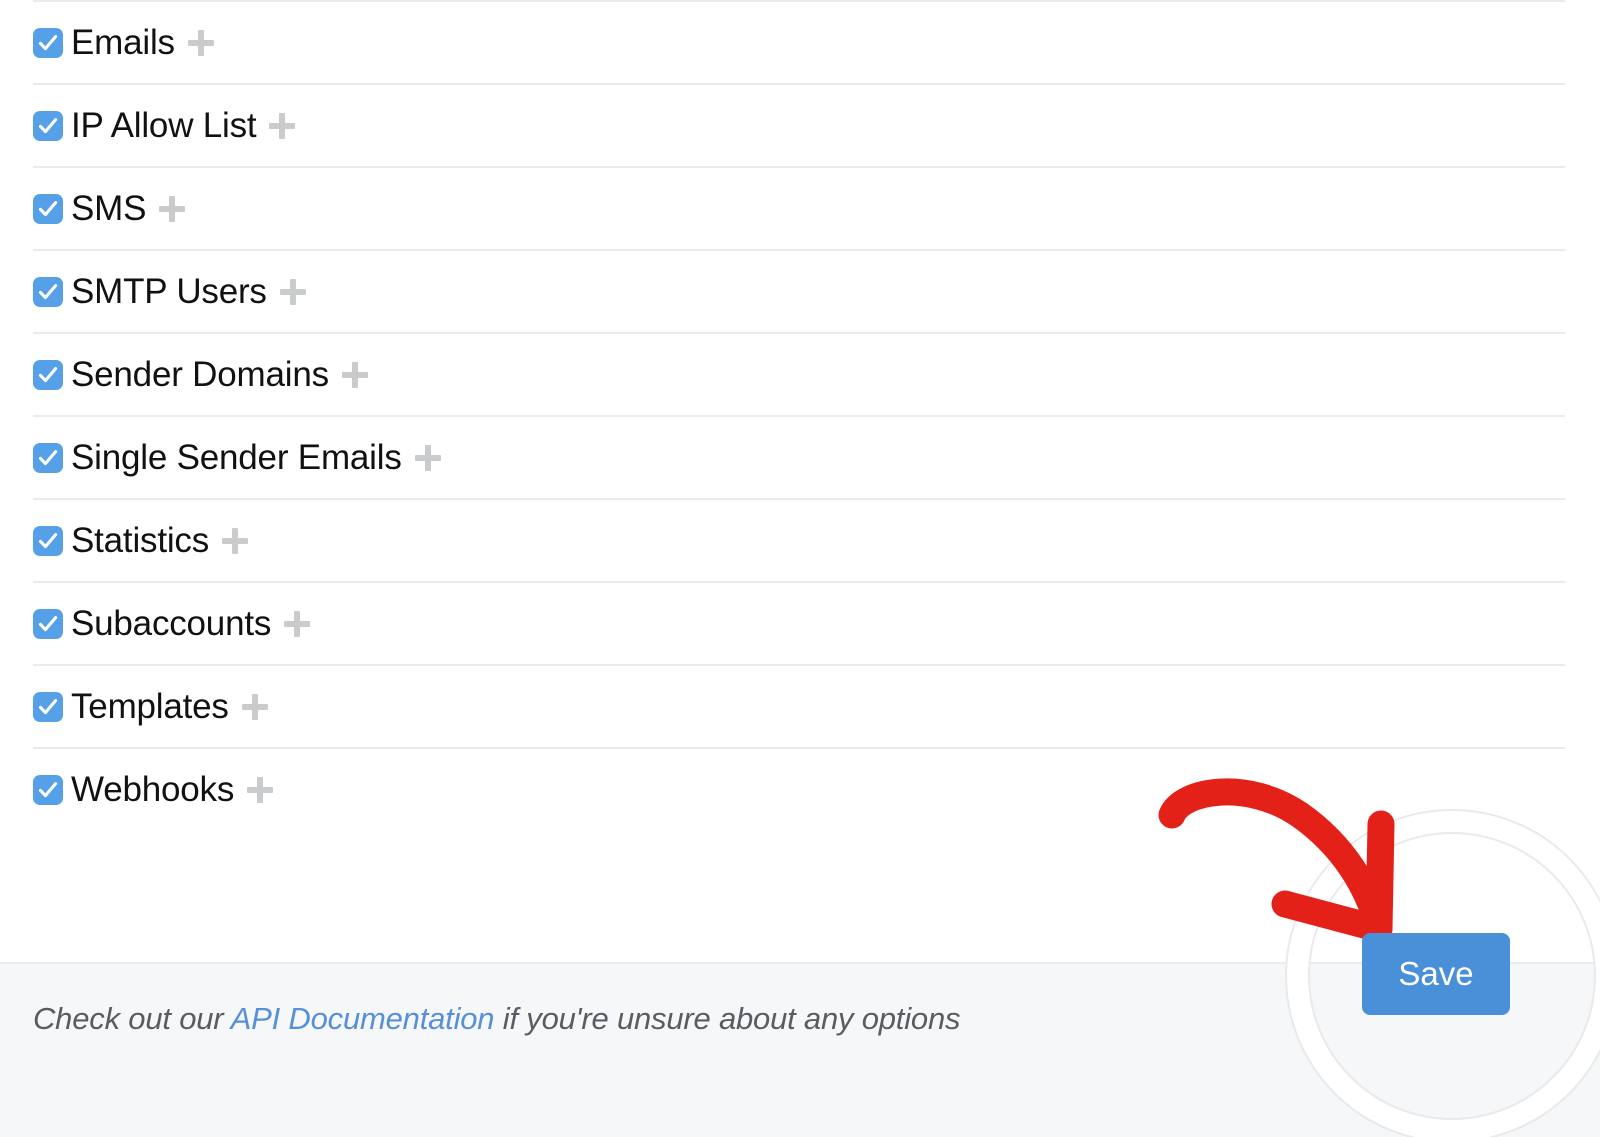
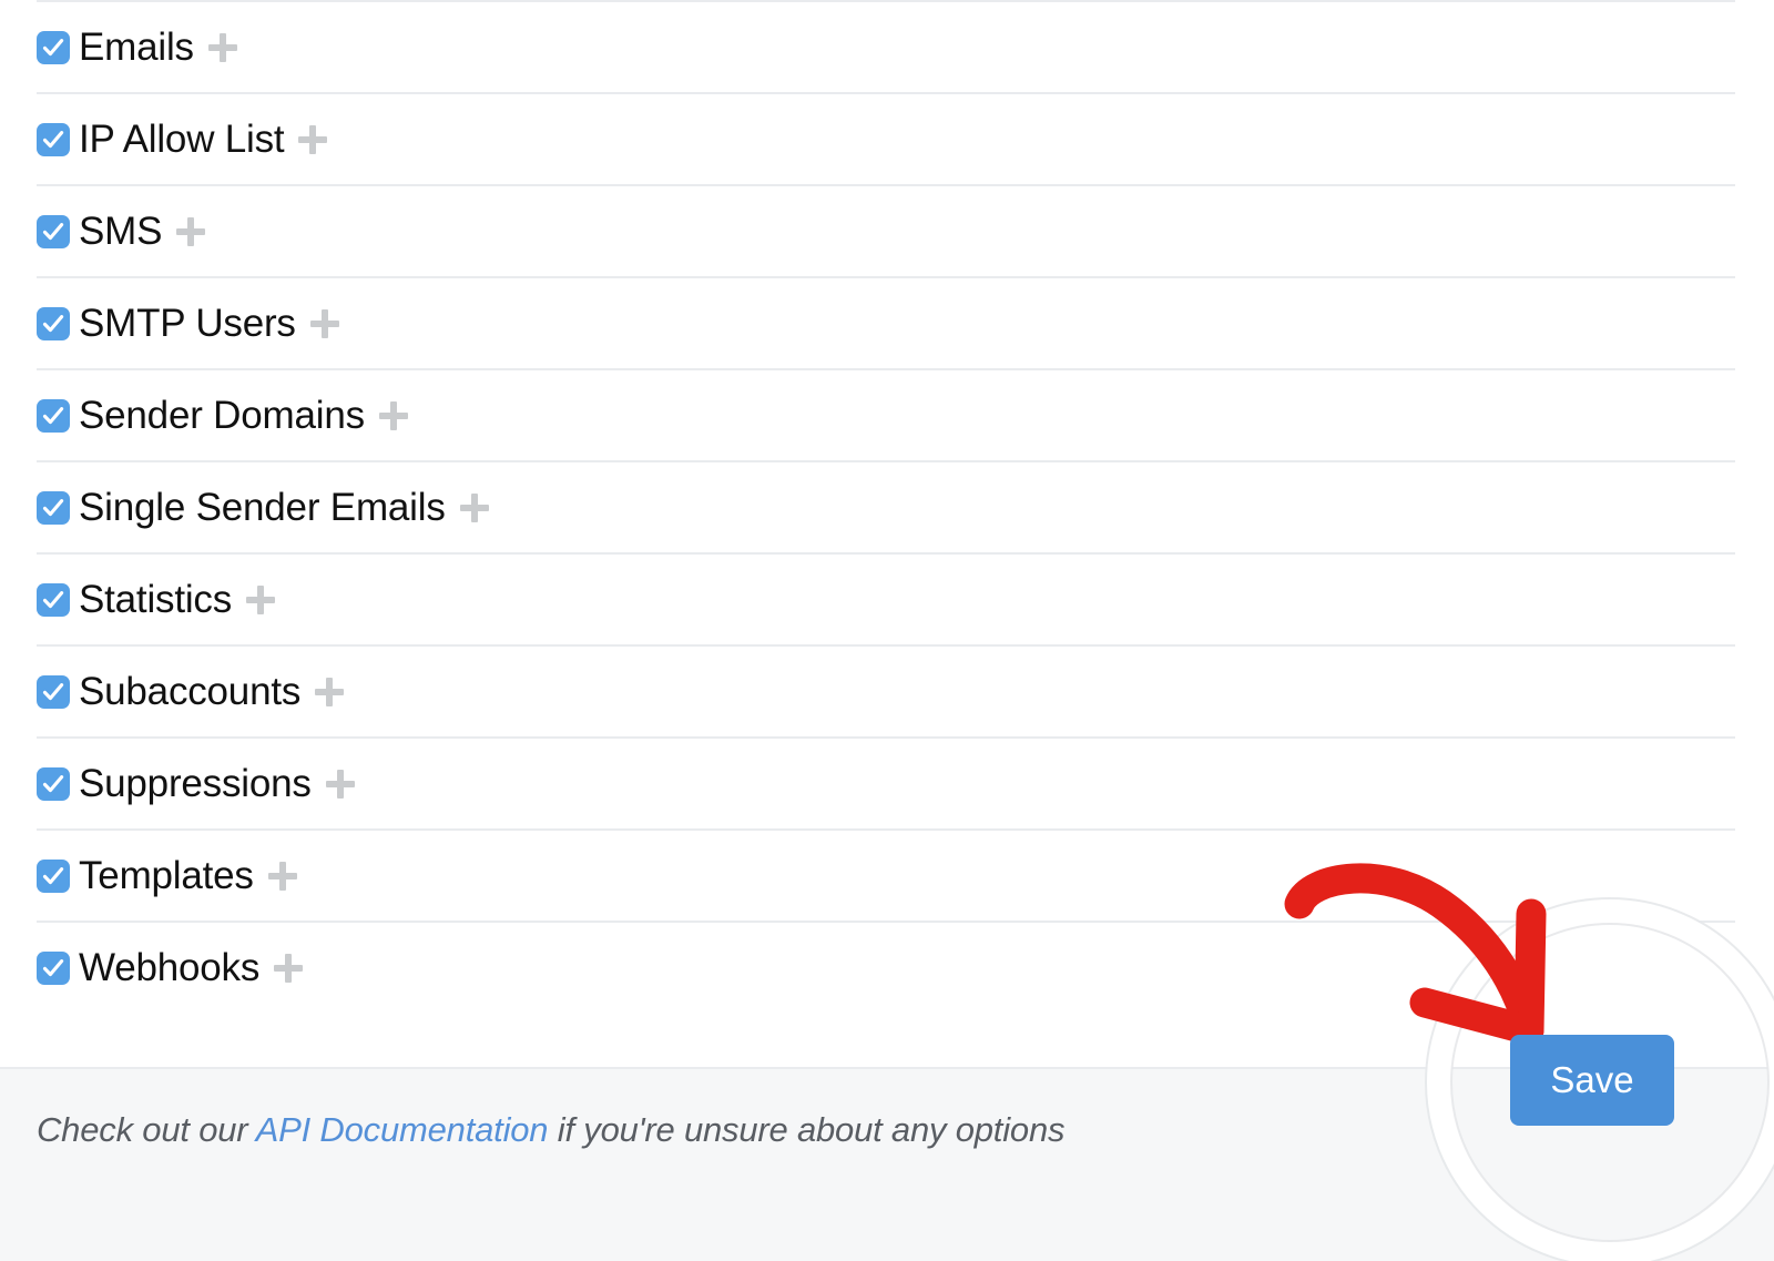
  Emails
  IP Allow List
  SMS
  SMTP Users
  Sender Domains
  Single Sender Emails
  Statistics
  Subaccounts
+ Suppressions
  Templates
  Webhooks
  Check out our API Documentation if you're unsure about any options
  Save
